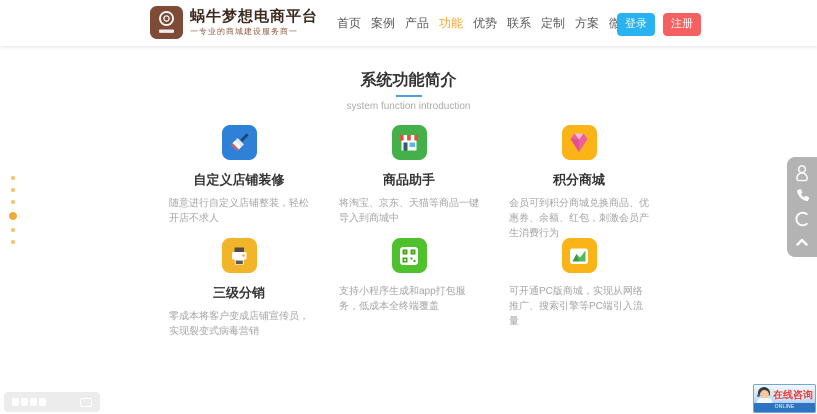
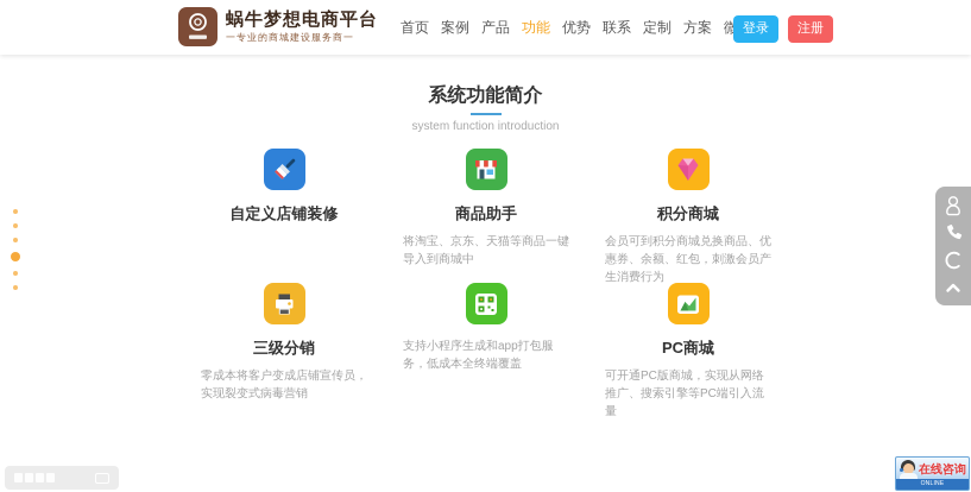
  蜗牛梦想电商平台
  一专业的商城建设服务商一
  首页
  案例
  产品
  功能
  优势
  联系
  定制
  方案
  登录
  注册
  系统功能简介
  system function introduction
  自定义店铺装修
- 随意进行自定义店铺整装，轻松开店不求人
  商品助手
  将淘宝、京东、天猫等商品一键导入到商城中
  积分商城
  会员可到积分商城兑换商品、优惠券、余额、红包，刺激会员产生消费行为
  三级分销
  零成本将客户变成店铺宣传员，实现裂变式病毒营销
  支持小程序生成和app打包服务，低成本全终端覆盖
+ PC商城
  可开通PC版商城，实现从网络推广、搜索引擎等PC端引入流量
  在线咨询
